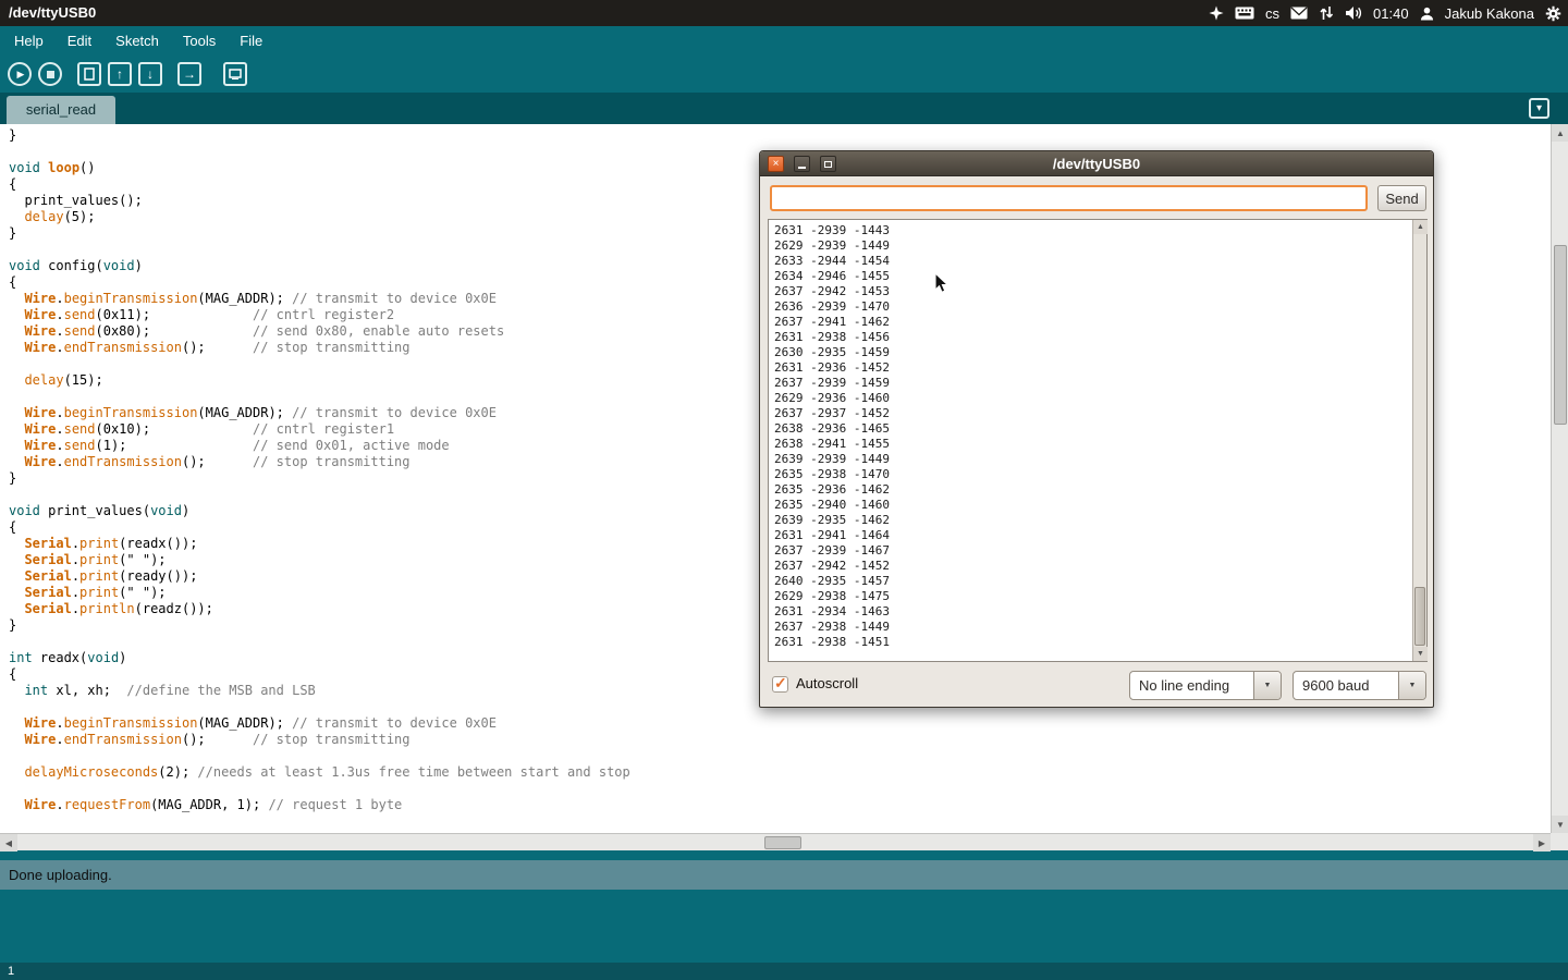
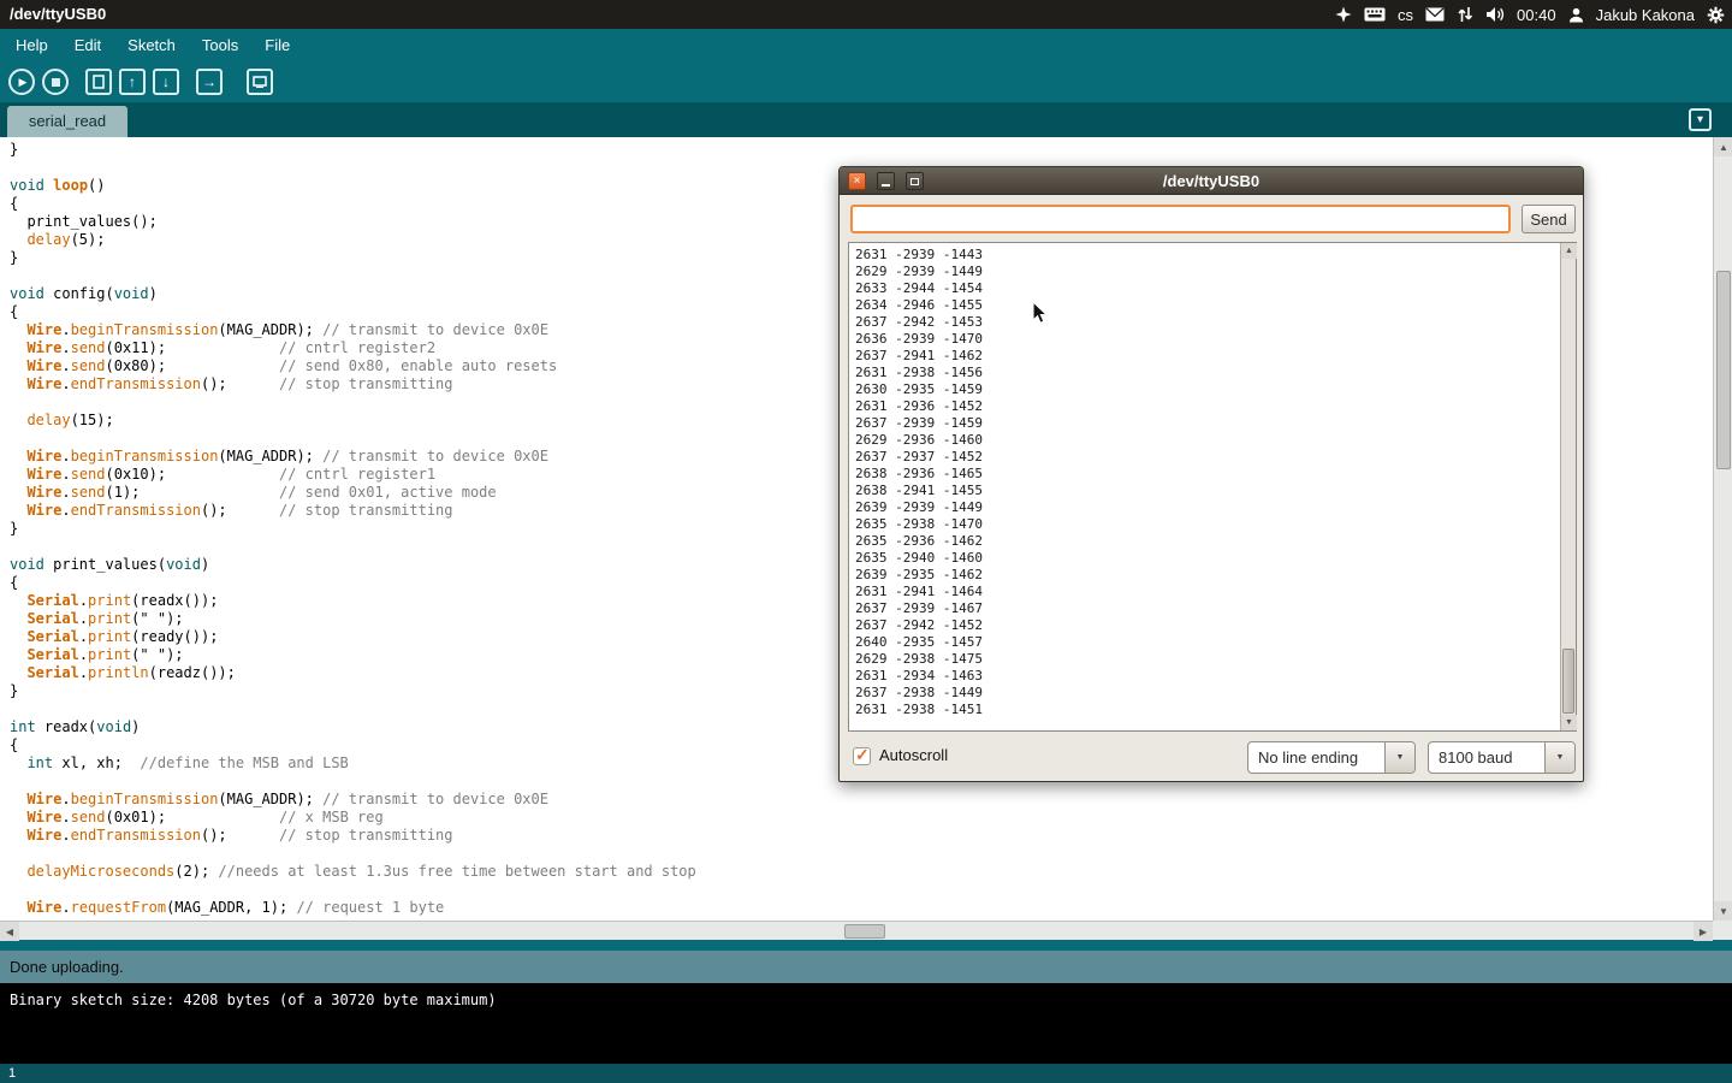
  /dev/ttyUSB0
  cs
- 01:40
+ 00:40
  Jakub Kakona
  Help
  Edit
  Sketch
  Tools
  File
  ▶
  ↑
  ↓
  →
  serial_read
  ▾
  }
  void loop()
  {
  print_values();
  delay(5);
  }
  void config(void)
  {
  Wire.beginTransmission(MAG_ADDR); // transmit to device 0x0E
  Wire.send(0x11); // cntrl register2
  Wire.send(0x80); // send 0x80, enable auto resets
  Wire.endTransmission(); // stop transmitting
  delay(15);
  Wire.beginTransmission(MAG_ADDR); // transmit to device 0x0E
  Wire.send(0x10); // cntrl register1
  Wire.send(1); // send 0x01, active mode
  Wire.endTransmission(); // stop transmitting
  }
  void print_values(void)
  {
  Serial.print(readx());
  Serial.print(" ");
  Serial.print(ready());
  Serial.print(" ");
  Serial.println(readz());
  }
  int readx(void)
  {
  int xl, xh; //define the MSB and LSB
  Wire.beginTransmission(MAG_ADDR); // transmit to device 0x0E
+ Wire.send(0x01); // x MSB reg
  Wire.endTransmission(); // stop transmitting
  delayMicroseconds(2); //needs at least 1.3us free time between start and stop
  Wire.requestFrom(MAG_ADDR, 1); // request 1 byte
  ▲
  ▼
  ◀
  ▶
  Done uploading.
+ Binary sketch size: 4208 bytes (of a 30720 byte maximum)
  1
  ×
  /dev/ttyUSB0
  Send
  2631 -2939 -1443
  2629 -2939 -1449
  2633 -2944 -1454
  2634 -2946 -1455
  2637 -2942 -1453
  2636 -2939 -1470
  2637 -2941 -1462
  2631 -2938 -1456
  2630 -2935 -1459
  2631 -2936 -1452
  2637 -2939 -1459
  2629 -2936 -1460
  2637 -2937 -1452
  2638 -2936 -1465
  2638 -2941 -1455
  2639 -2939 -1449
  2635 -2938 -1470
  2635 -2936 -1462
  2635 -2940 -1460
  2639 -2935 -1462
  2631 -2941 -1464
  2637 -2939 -1467
  2637 -2942 -1452
  2640 -2935 -1457
  2629 -2938 -1475
  2631 -2934 -1463
  2637 -2938 -1449
  2631 -2938 -1451
  ✓
  Autoscroll
  No line ending
- 9600 baud
+ 8100 baud
